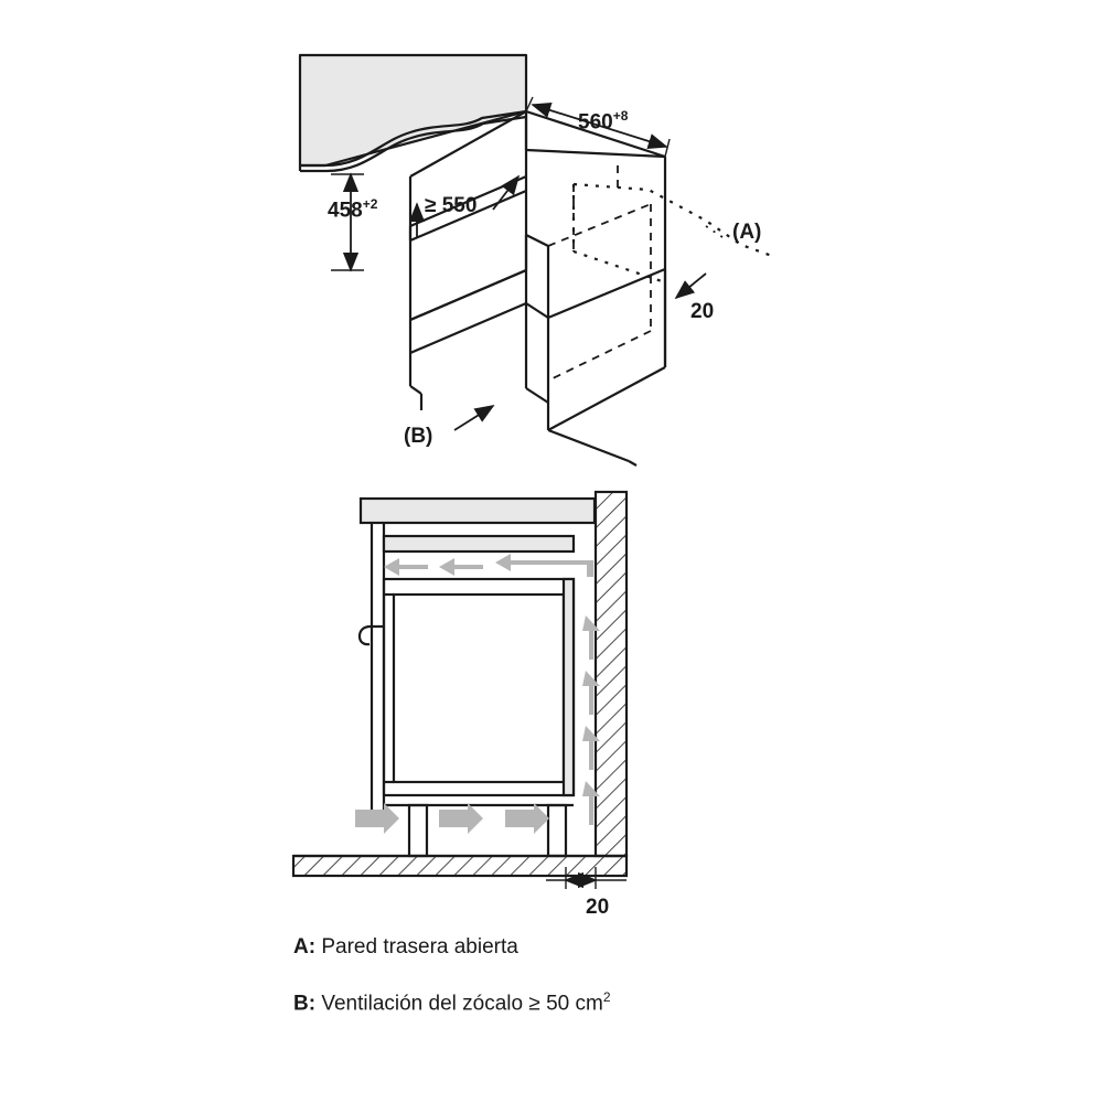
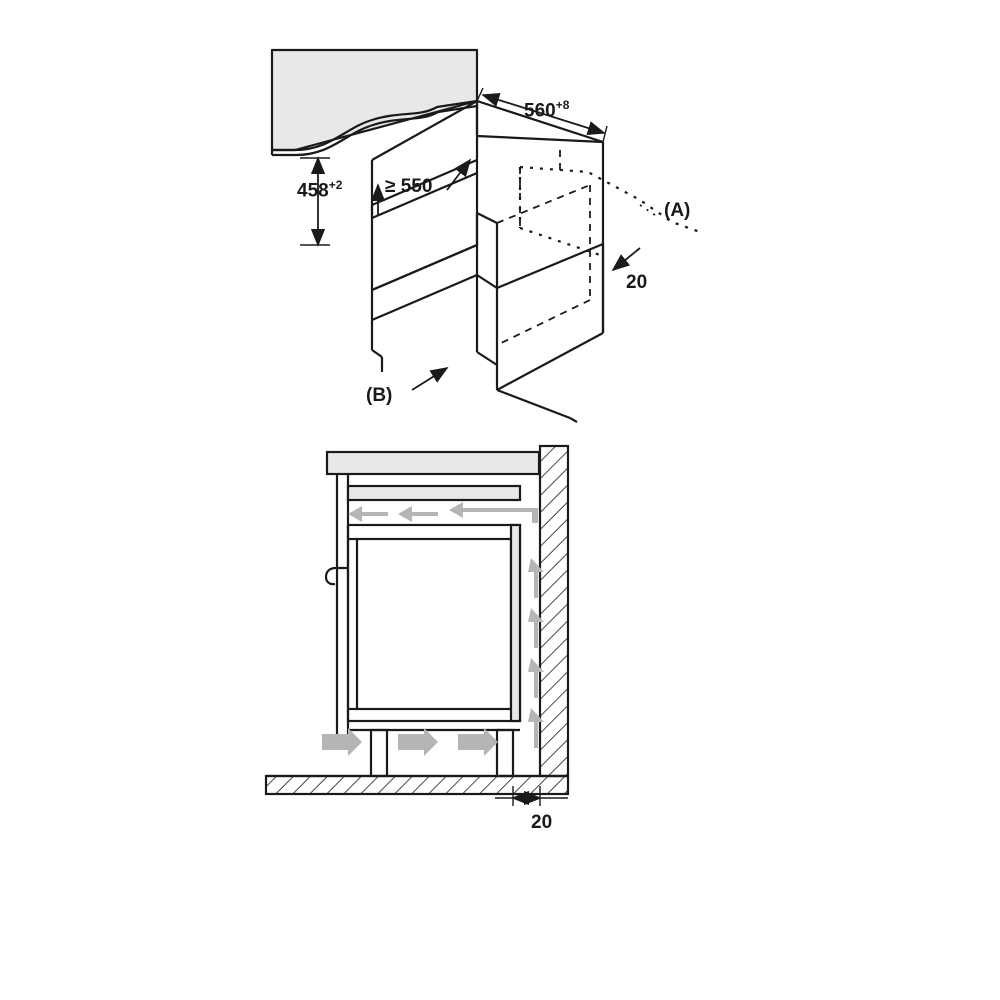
  560+8
  458+2
  ≥ 550
  20
  20
  (A)
  (B)
- A: Pared trasera abierta
- B: Ventilación del zócalo ≥ 50 cm2
